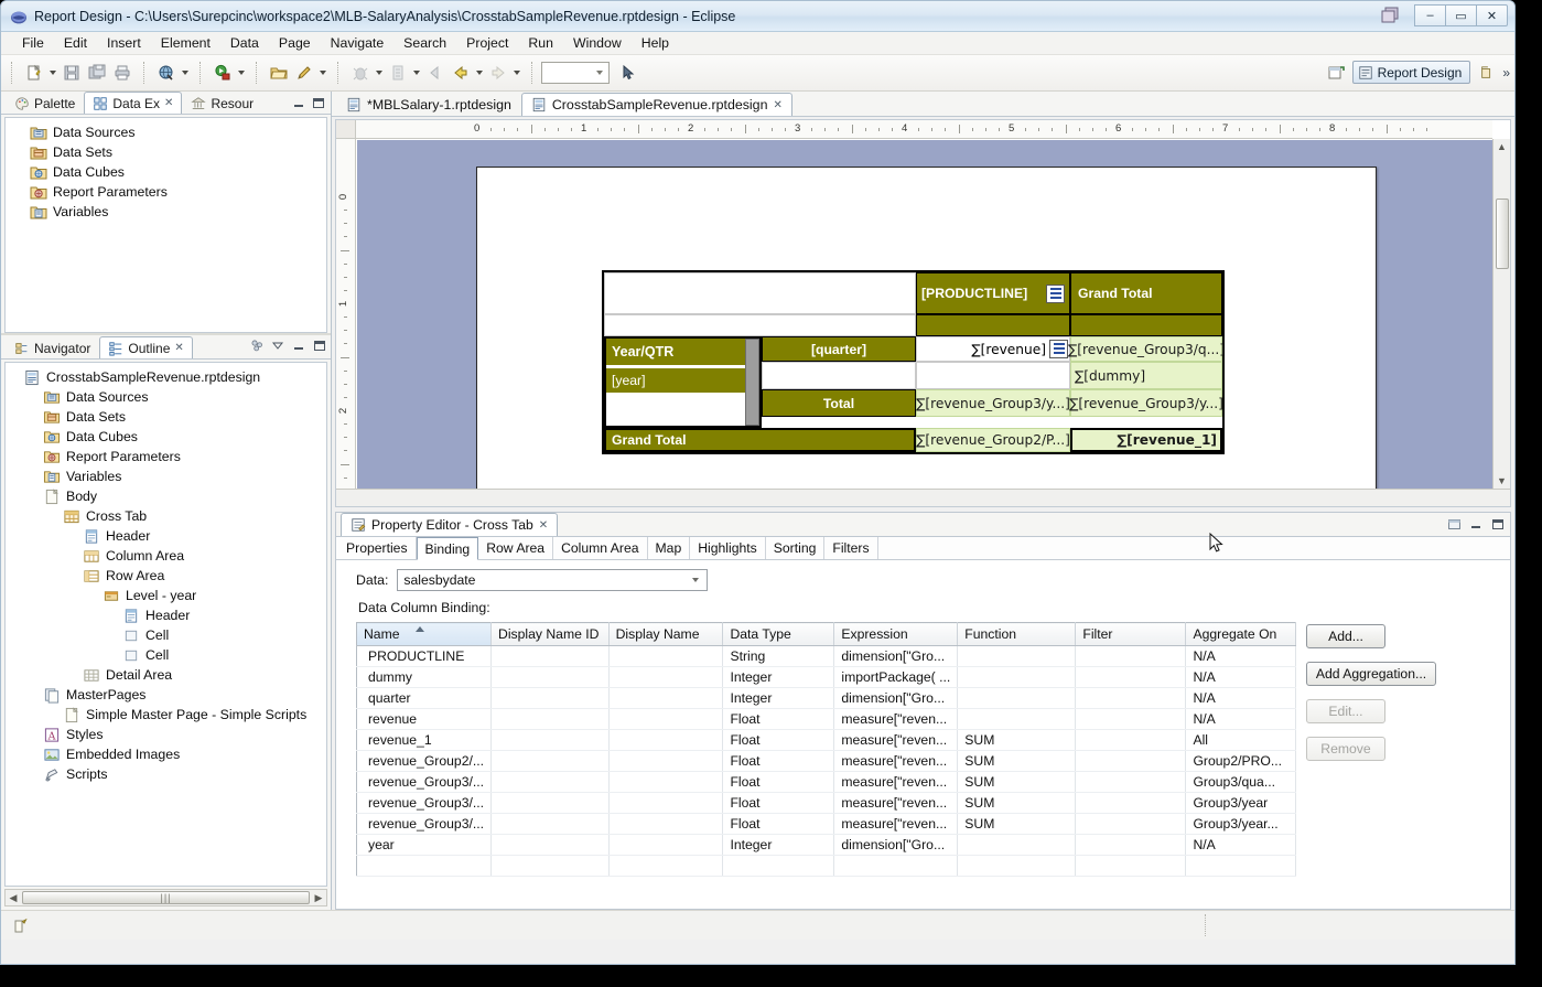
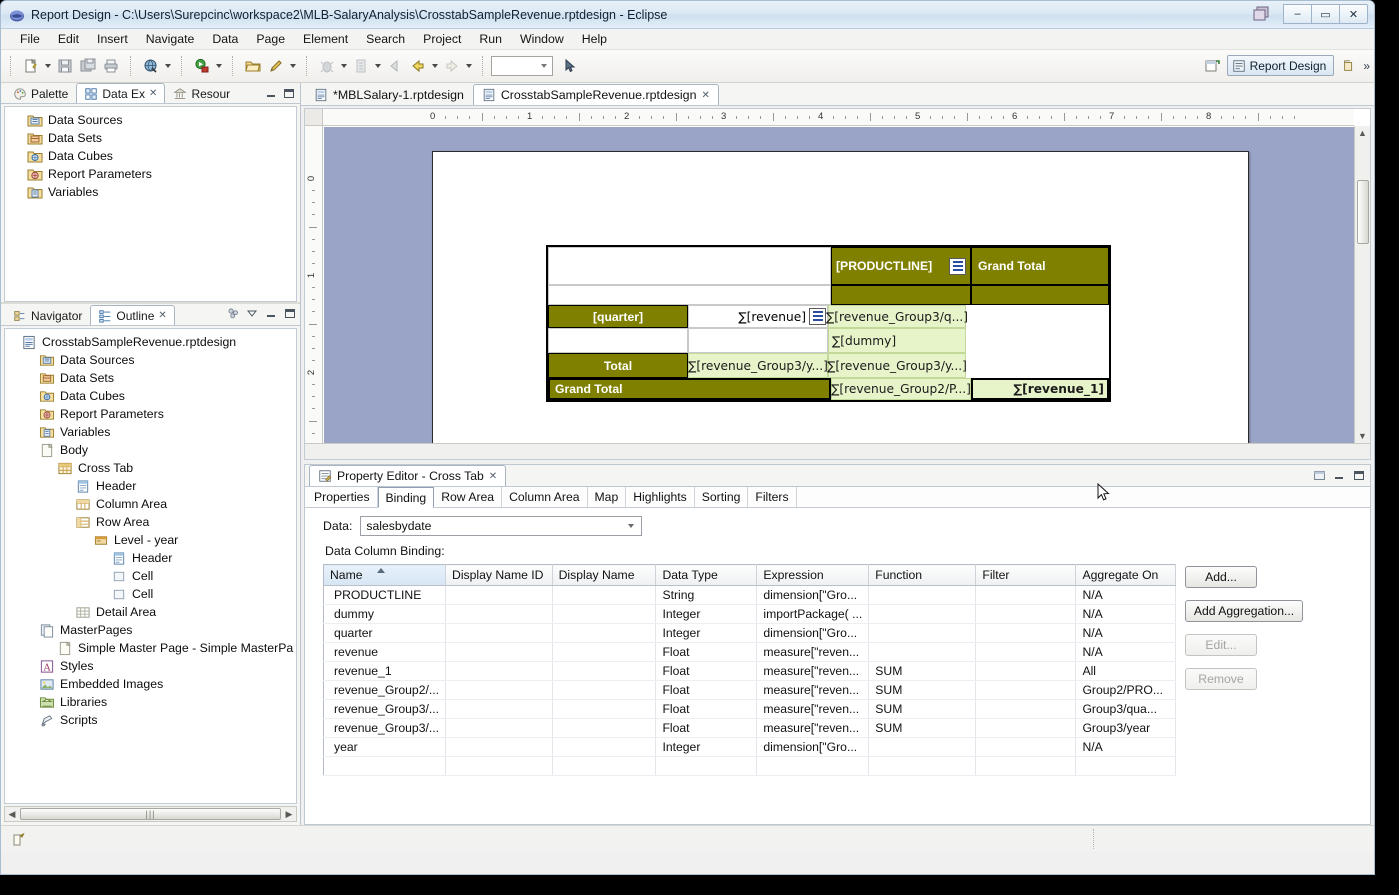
  Report Design - C:\Users\Surepcinc\workspace2\MLB-SalaryAnalysis\CrosstabSampleRevenue.rptdesign - Eclipse
  –
  ▭
  ✕
  File
  Edit
  Insert
- Element
+ Navigate
  Data
  Page
- Navigate
+ Element
  Search
  Project
  Run
  Window
  Help
  Report Design
  »
  Palette
  Data Ex
  ✕
  Resour
  Data Sources
  Data Sets
  Data Cubes
  Report Parameters
  Variables
  Navigator
  Outline
  ✕
  CrosstabSampleRevenue.rptdesign
  Data Sources
  Data Sets
  Data Cubes
  Report Parameters
  Variables
  Body
  Cross Tab
  Header
  Column Area
  Row Area
  Level - year
  Header
  Cell
  Cell
  Detail Area
  MasterPages
- Simple Master Page - Simple Scripts
+ Simple Master Page - Simple MasterPa
  A
  Styles
  Embedded Images
+ Libraries
  Scripts
  ◀
  |||
  ▶
  *MBLSalary-1.rptdesign
  CrosstabSampleRevenue.rptdesign
  ✕
  0
  1
  2
  3
  4
  5
  6
  7
  8
  [PRODUCTLINE]
  Grand Total
- Year/QTR
- [year]
  [quarter]
  ∑[revenue]
  ∑[revenue_Group3/q...]
  ∑[dummy]
  Total
  ∑[revenue_Group3/y...]
  ∑[revenue_Group3/y...]
  Grand Total
  ∑[revenue_Group2/P...]
  ∑[revenue_1]
  ▲
  ▼
  Property Editor - Cross Tab
  ✕
  Properties
  Binding
  Row Area
  Column Area
  Map
  Highlights
  Sorting
  Filters
  Data:
  salesbydate
  Data Column Binding:
  Name	Display Name ID	Display Name	Data Type	Expression	Function	Filter	Aggregate On
  PRODUCTLINE			String	dimension["Gro...			N/A
  dummy			Integer	importPackage( ...			N/A
  quarter			Integer	dimension["Gro...			N/A
  revenue			Float	measure["reven...			N/A
  revenue_1			Float	measure["reven...	SUM		All
  revenue_Group2/...			Float	measure["reven...	SUM		Group2/PRO...
  revenue_Group3/...			Float	measure["reven...	SUM		Group3/qua...
  revenue_Group3/...			Float	measure["reven...	SUM		Group3/year
- revenue_Group3/...			Float	measure["reven...	SUM		Group3/year...
  year			Integer	dimension["Gro...			N/A
  Add...
  Add Aggregation...
  Edit...
  Remove
